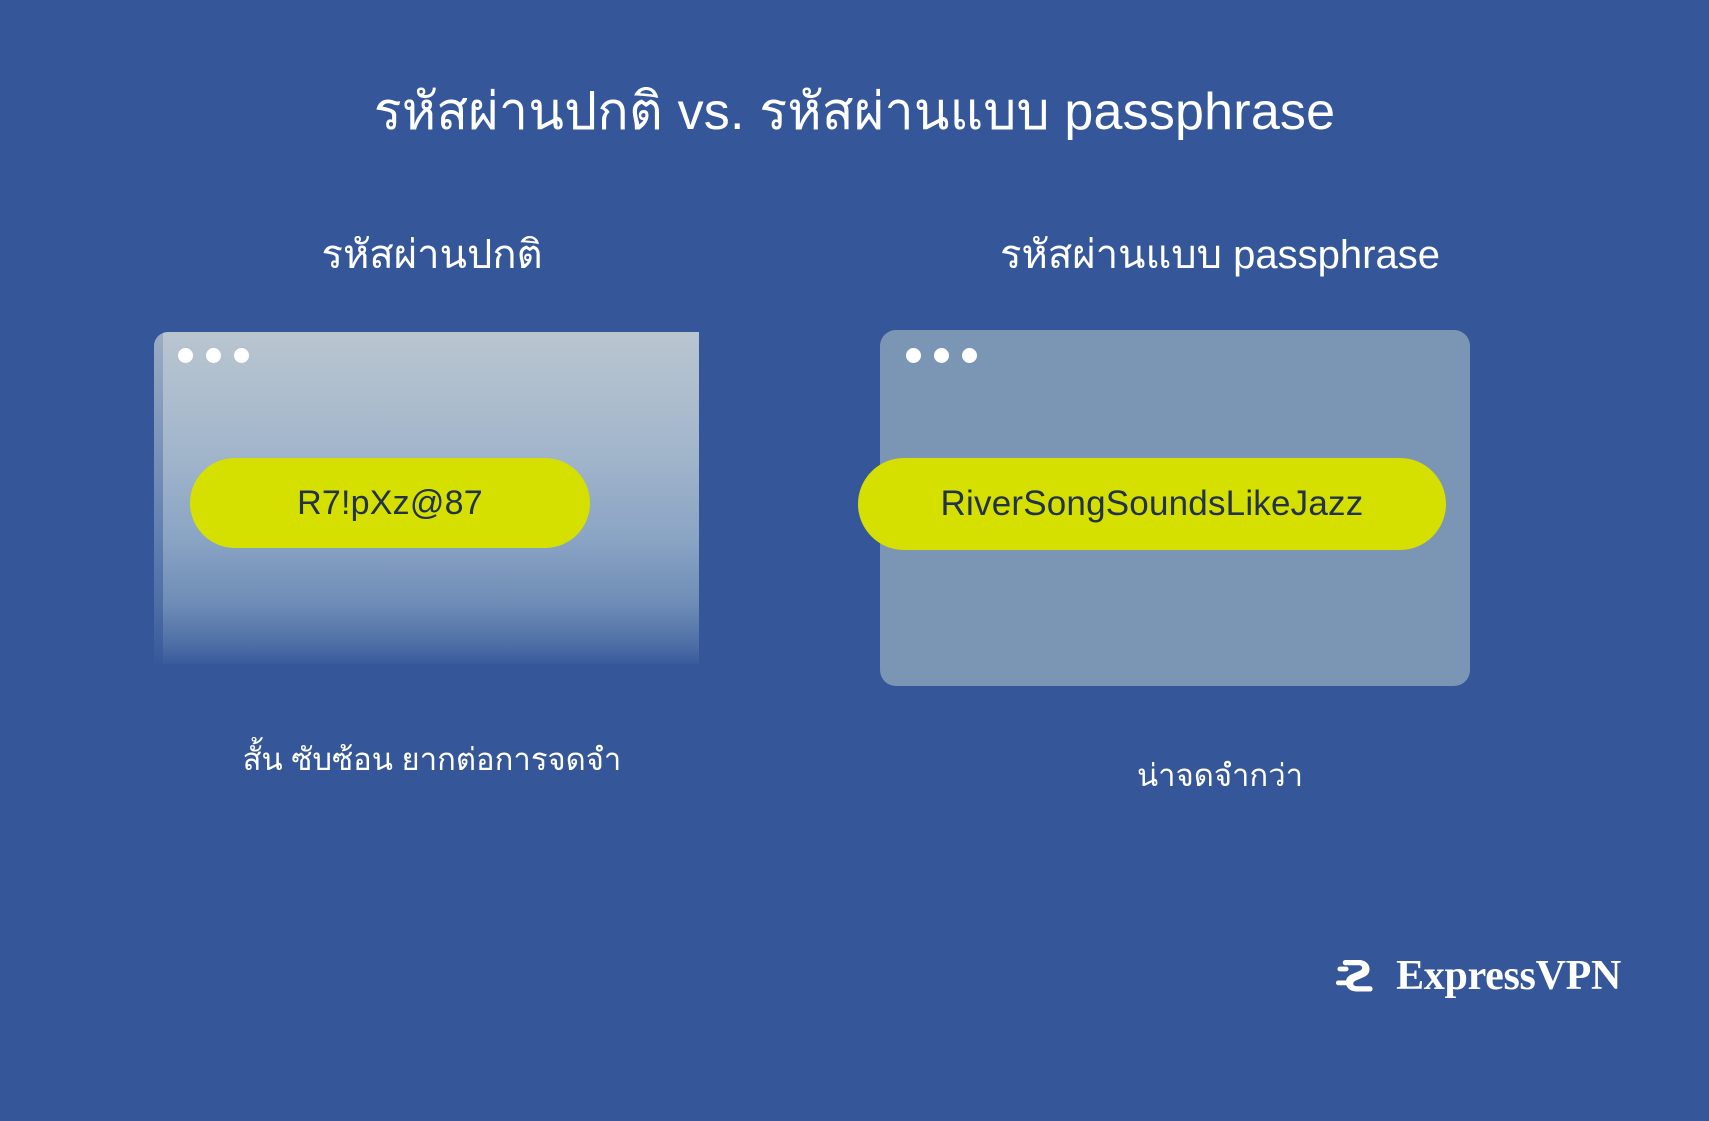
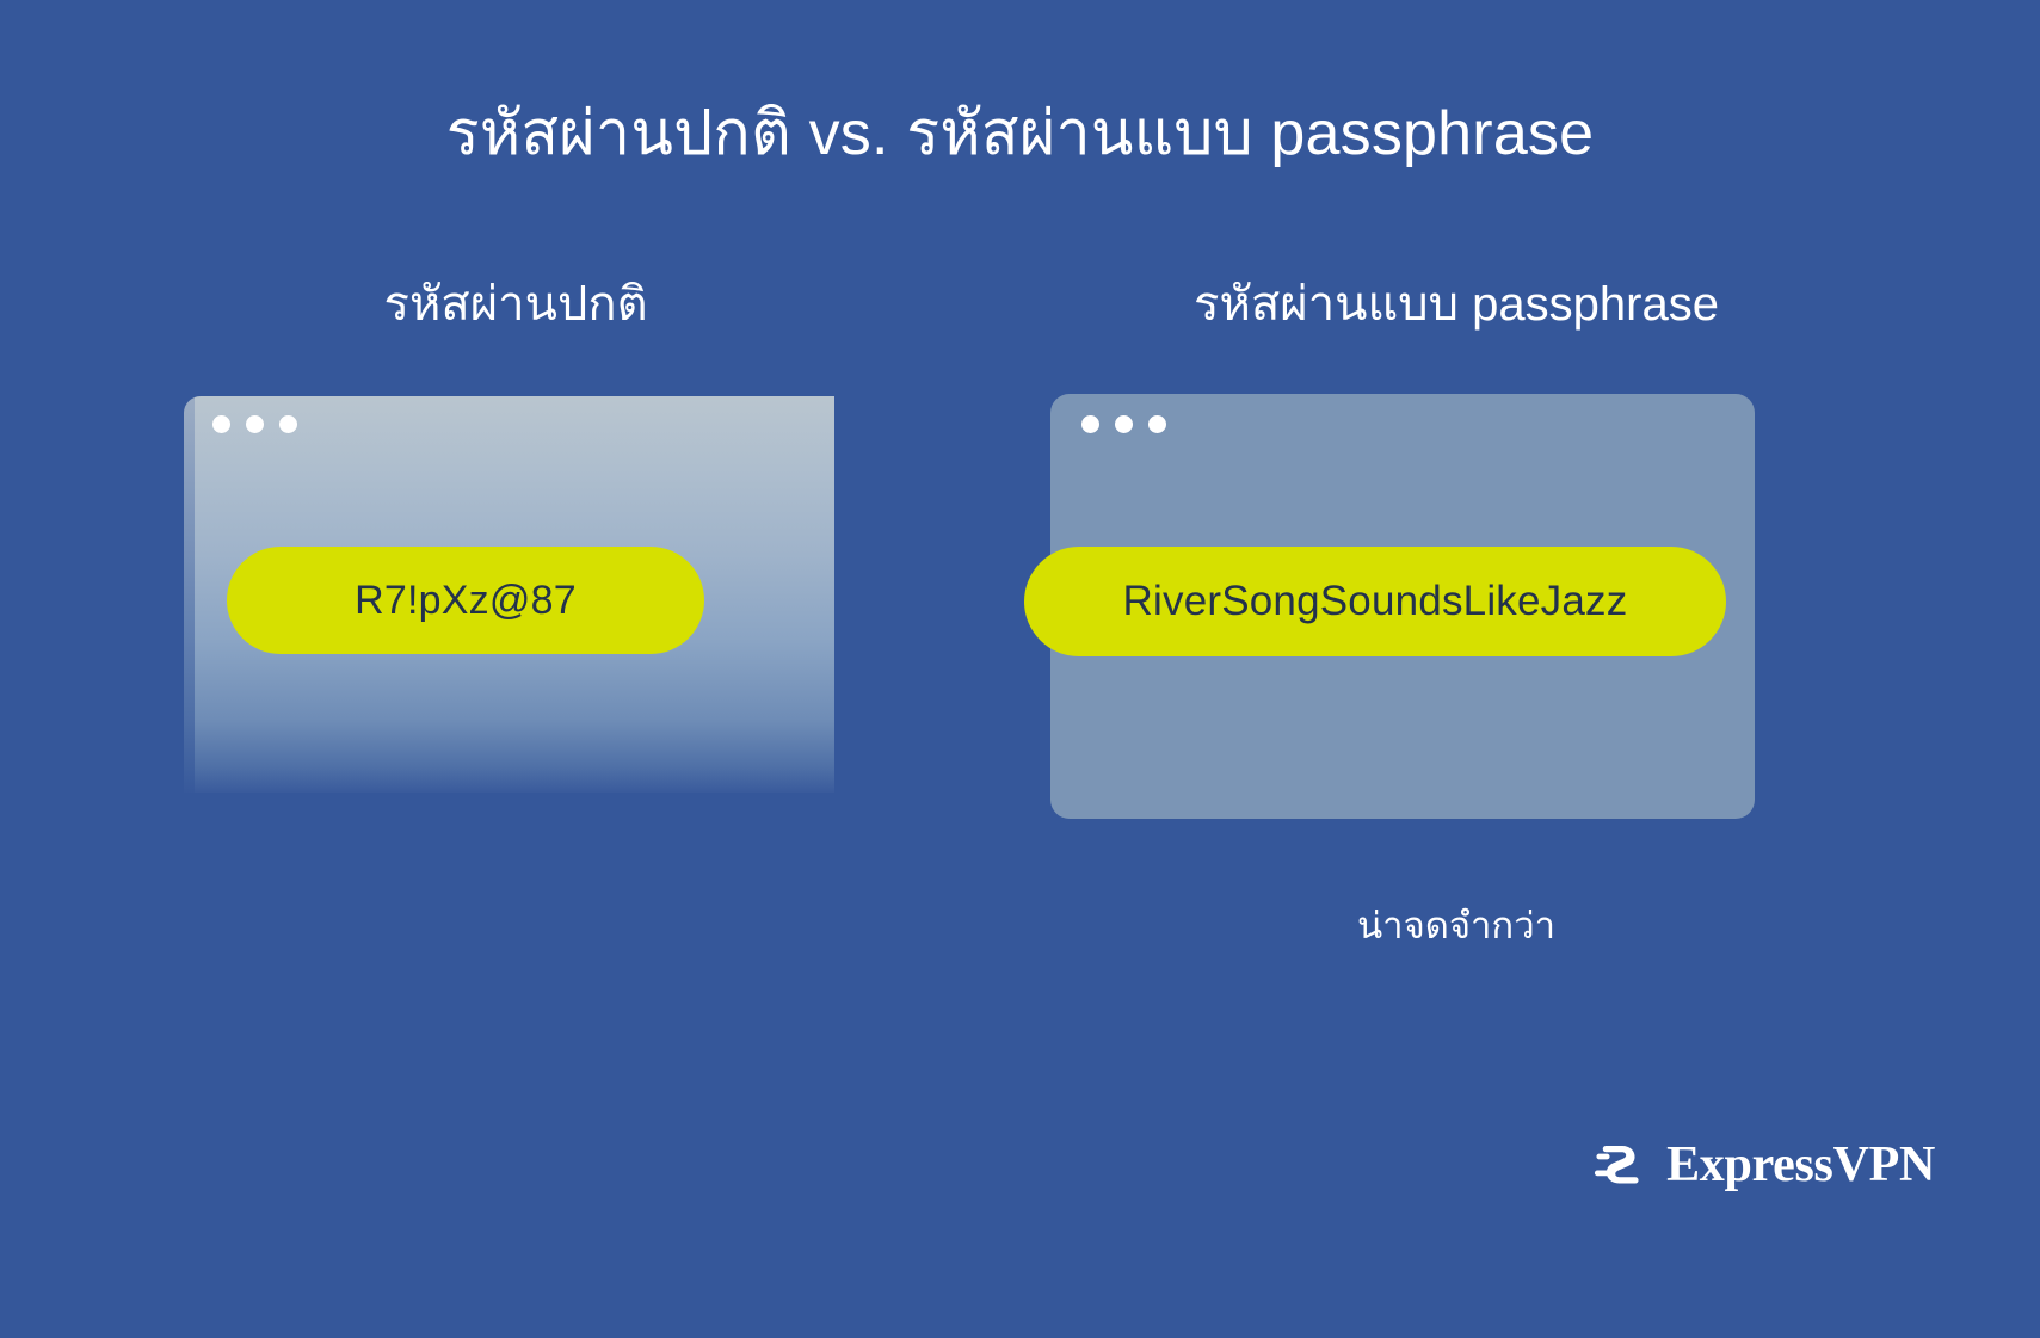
  รหัสผ่านปกติ vs. รหัสผ่านแบบ passphrase
  รหัสผ่านปกติ
  R7!pXz@87
- สั้น ซับซ้อน ยากต่อการจดจำ
  รหัสผ่านแบบ passphrase
  RiverSongSoundsLikeJazz
  น่าจดจำกว่า
  ExpressVPN
